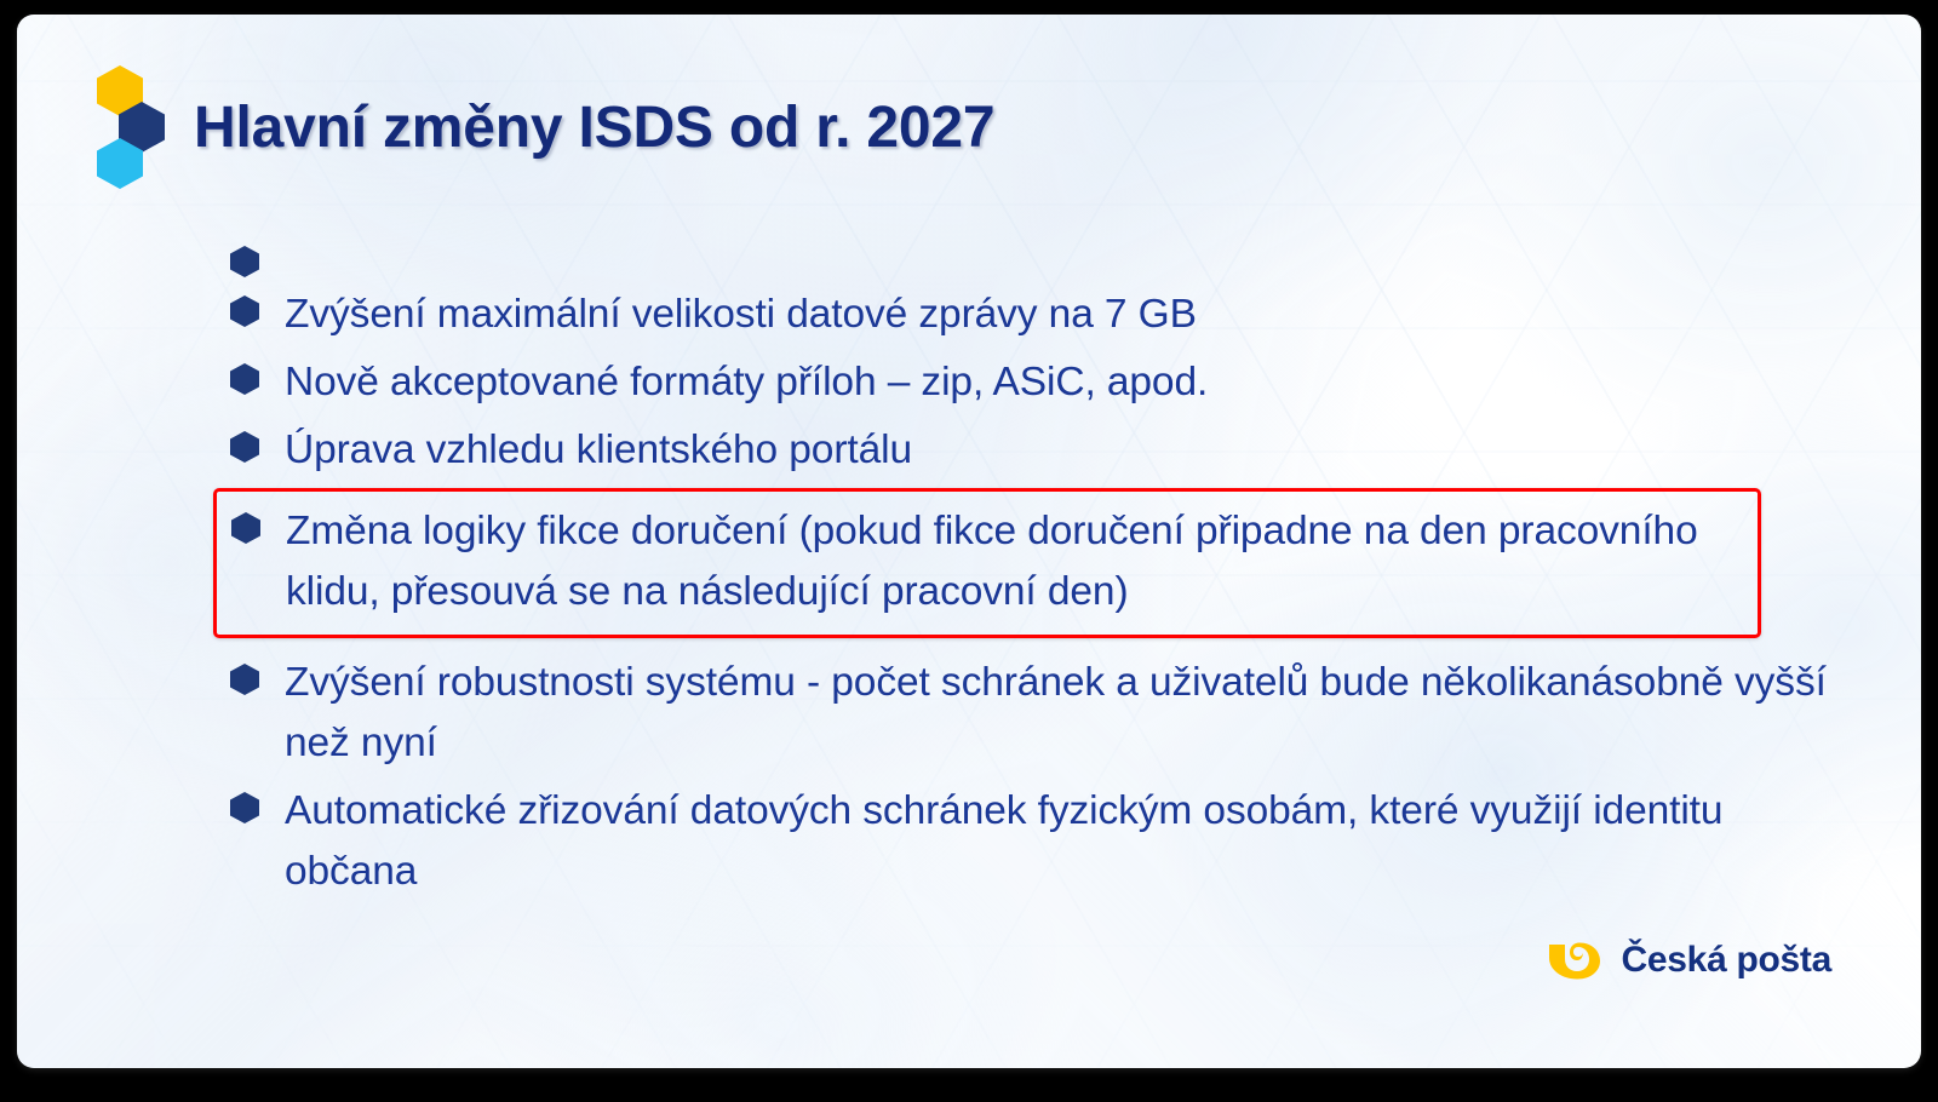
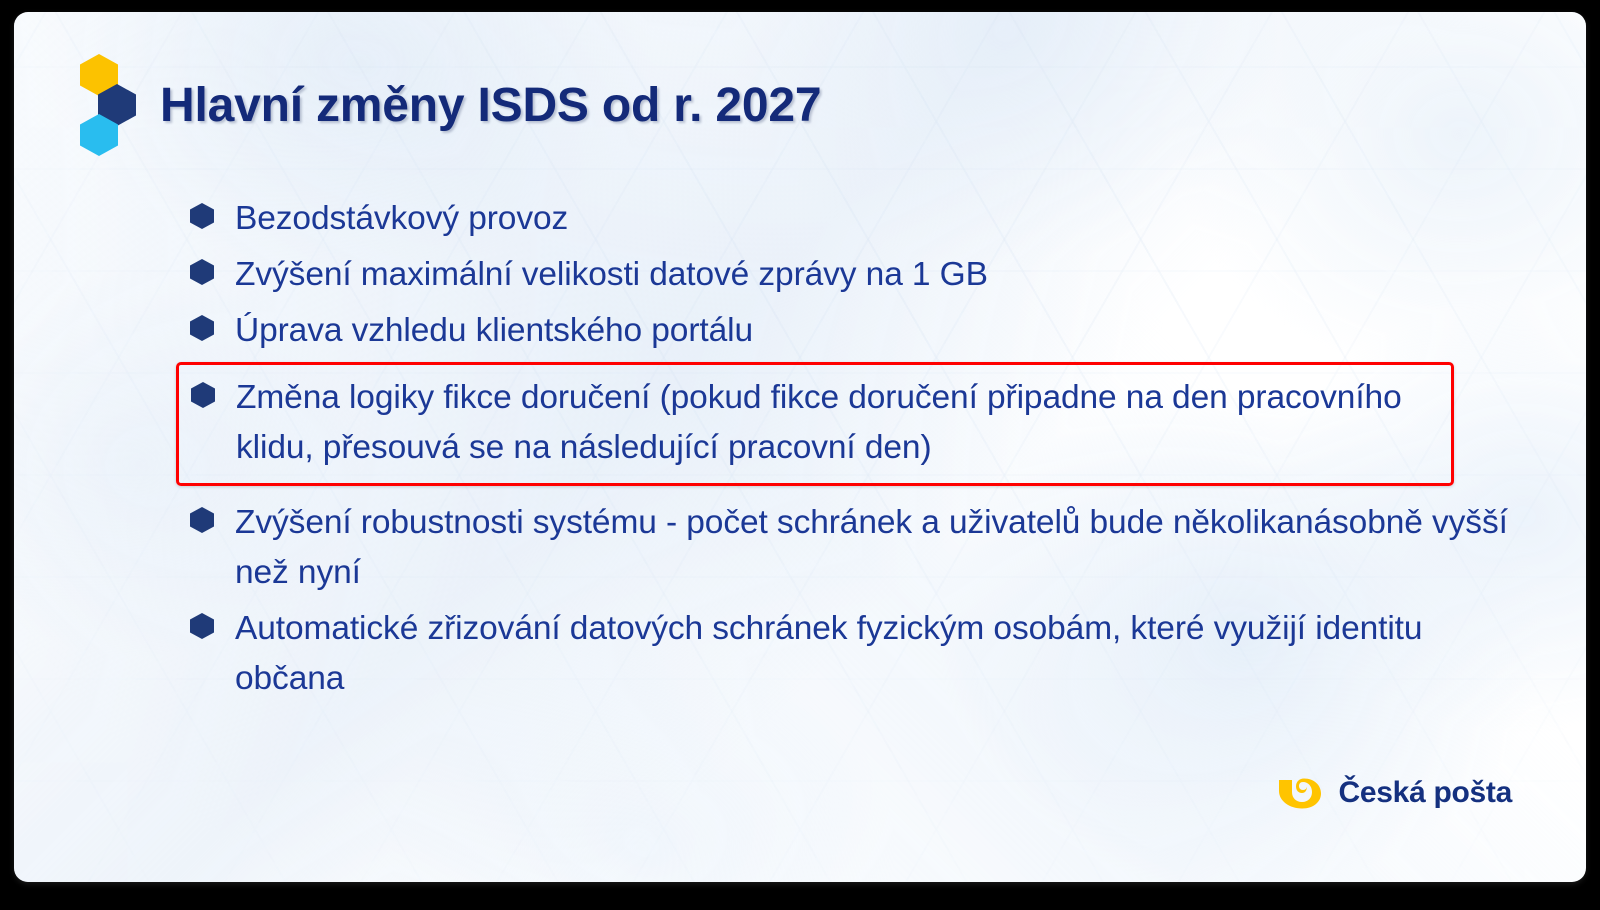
  Hlavní změny ISDS od r. 2027
+ Bezodstávkový provoz
- Zvýšení maximální velikosti datové zprávy na 7 GB
+ Zvýšení maximální velikosti datové zprávy na 1 GB
- Nově akceptované formáty příloh – zip, ASiC, apod.
  Úprava vzhledu klientského portálu
  Změna logiky fikce doručení (pokud fikce doručení připadne na den pracovního klidu, přesouvá se na následující pracovní den)
  Zvýšení robustnosti systému - počet schránek a uživatelů bude několikanásobně vyšší než nyní
  Automatické zřizování datových schránek fyzickým osobám, které využijí identitu občana
  Česká pošta
